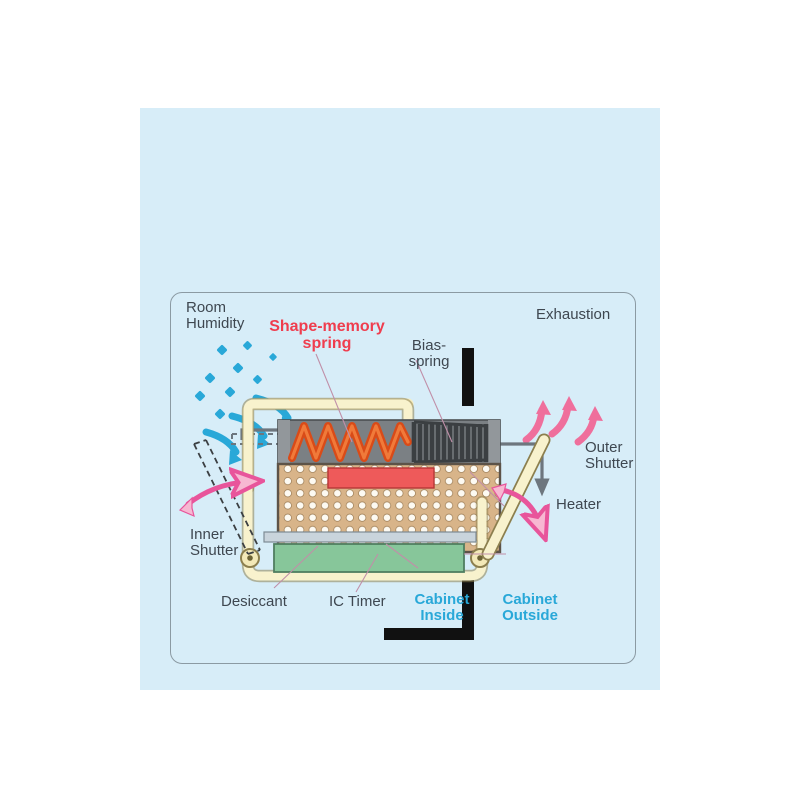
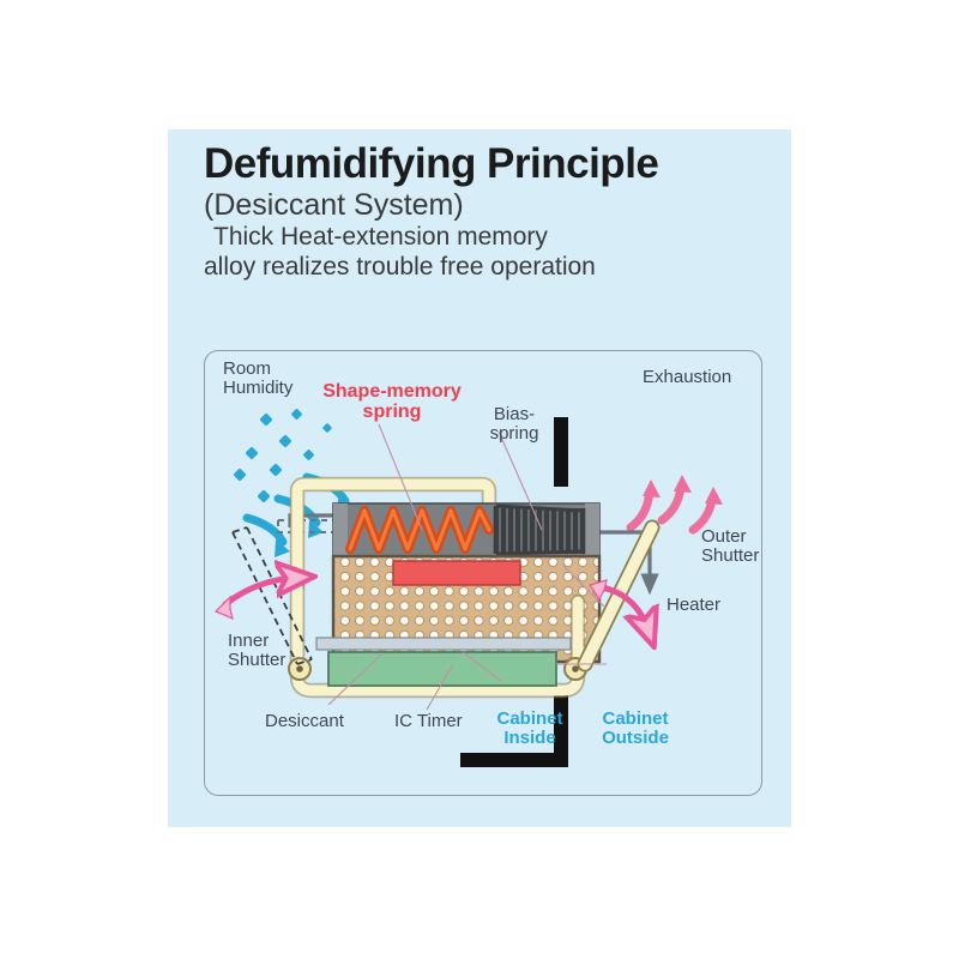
+ Defumidifying Principle
+ (Desiccant System)
+ Thick Heat-extension memory
+ alloy realizes trouble free operation
  Room
  Humidity
  Shape-memory
  spring
  Bias-
  spring
  Exhaustion
  Outer
  Shutter
  Heater
  Inner
  Shutter
  Desiccant
  IC Timer
  Cabinet
  Inside
  Cabinet
  Outside
